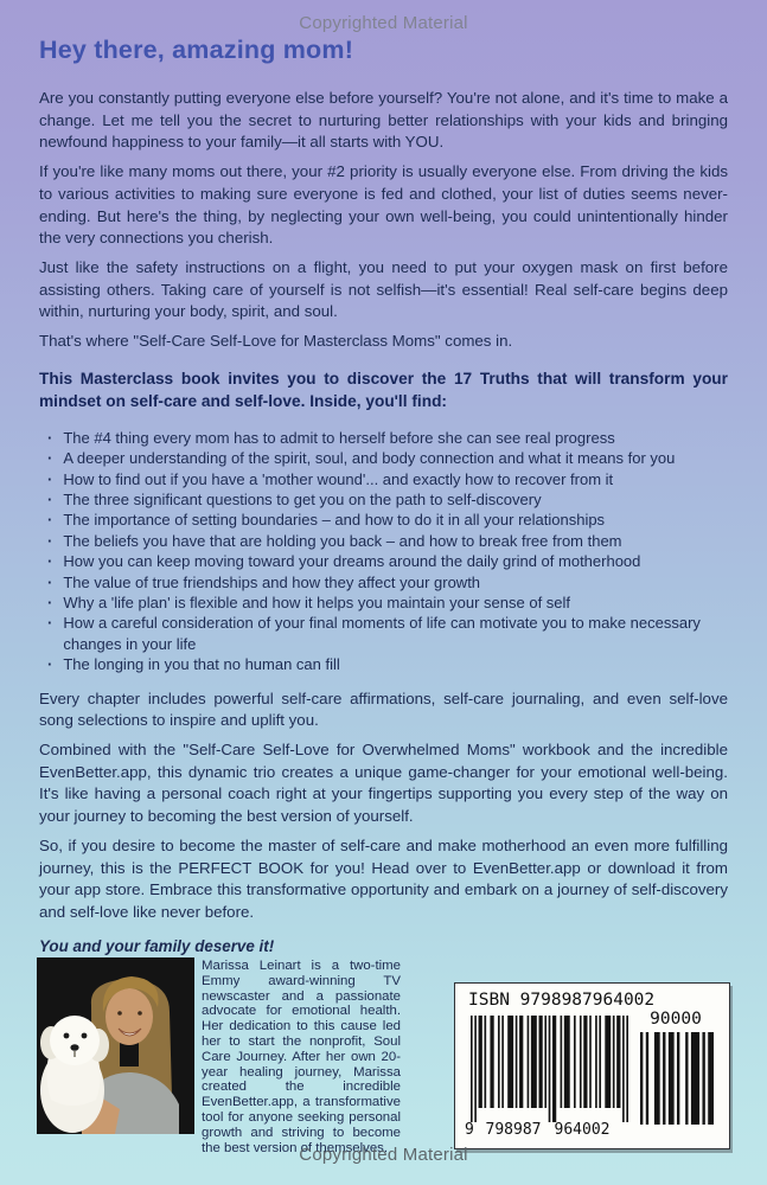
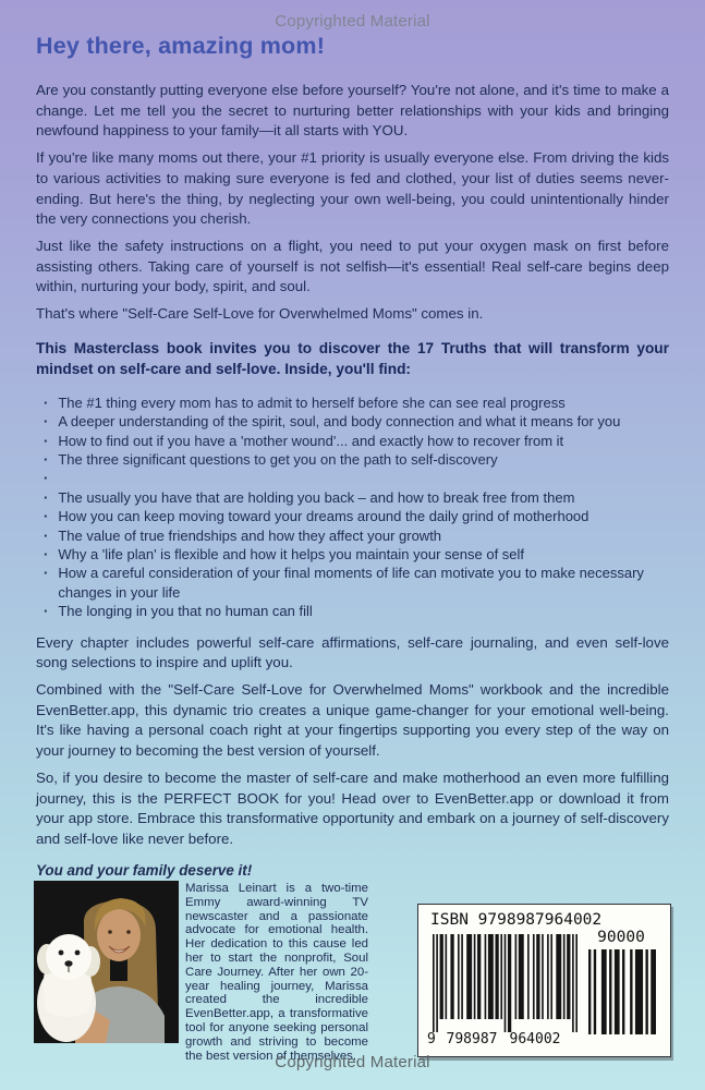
  Copyrighted Material
  Hey there, amazing mom!
  Are you constantly putting everyone else before yourself? You're not alone, and it's time to make a change. Let me tell you the secret to nurturing better relationships with your kids and bringing newfound happiness to your family—it all starts with YOU.
- If you're like many moms out there, your #2 priority is usually everyone else. From driving the kids to various activities to making sure everyone is fed and clothed, your list of duties seems never-ending. But here's the thing, by neglecting your own well-being, you could unintentionally hinder the very connections you cherish.
+ If you're like many moms out there, your #1 priority is usually everyone else. From driving the kids to various activities to making sure everyone is fed and clothed, your list of duties seems never-ending. But here's the thing, by neglecting your own well-being, you could unintentionally hinder the very connections you cherish.
  Just like the safety instructions on a flight, you need to put your oxygen mask on first before assisting others. Taking care of yourself is not selfish—it's essential! Real self-care begins deep within, nurturing your body, spirit, and soul.
- That's where "Self-Care Self-Love for Masterclass Moms" comes in.
+ That's where "Self-Care Self-Love for Overwhelmed Moms" comes in.
  This Masterclass book invites you to discover the 17 Truths that will transform your mindset on self-care and self-love. Inside, you'll find:
  ·
- The #4 thing every mom has to admit to herself before she can see real progress
+ The #1 thing every mom has to admit to herself before she can see real progress
  ·
  A deeper understanding of the spirit, soul, and body connection and what it means for you
  ·
  How to find out if you have a 'mother wound'... and exactly how to recover from it
  ·
  The three significant questions to get you on the path to self-discovery
  ·
- The importance of setting boundaries – and how to do it in all your relationships
  ·
- The beliefs you have that are holding you back – and how to break free from them
+ The usually you have that are holding you back – and how to break free from them
  ·
  How you can keep moving toward your dreams around the daily grind of motherhood
  ·
  The value of true friendships and how they affect your growth
  ·
  Why a 'life plan' is flexible and how it helps you maintain your sense of self
  ·
  How a careful consideration of your final moments of life can motivate you to make necessary changes in your life
  ·
  The longing in you that no human can fill
  Every chapter includes powerful self-care affirmations, self-care journaling, and even self-love song selections to inspire and uplift you.
  Combined with the "Self-Care Self-Love for Overwhelmed Moms" workbook and the incredible EvenBetter.app, this dynamic trio creates a unique game-changer for your emotional well-being. It's like having a personal coach right at your fingertips supporting you every step of the way on your journey to becoming the best version of yourself.
  So, if you desire to become the master of self-care and make motherhood an even more fulfilling journey, this is the PERFECT BOOK for you! Head over to EvenBetter.app or download it from your app store. Embrace this transformative opportunity and embark on a journey of self-discovery and self-love like never before.
  You and your family deserve it!
  Marissa Leinart is a two-time Emmy award-winning TV newscaster and a passionate advocate for emotional health. Her dedication to this cause led her to start the nonprofit, Soul Care Journey. After her own 20-year healing journey, Marissa created the incredible EvenBetter.app, a transformative tool for anyone seeking personal growth and striving to become the best version of themselves.
  ISBN 9798987964002
  90000
  9
  798987
  964002
  Copyrighted Material
